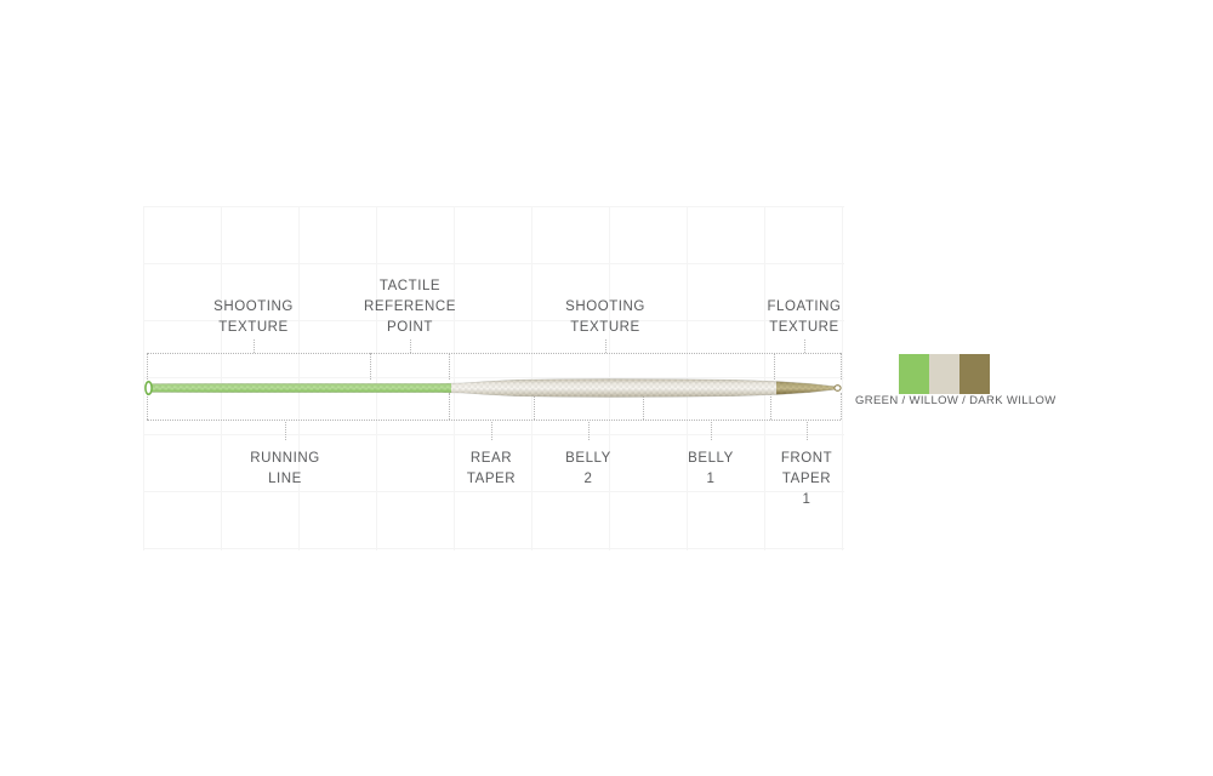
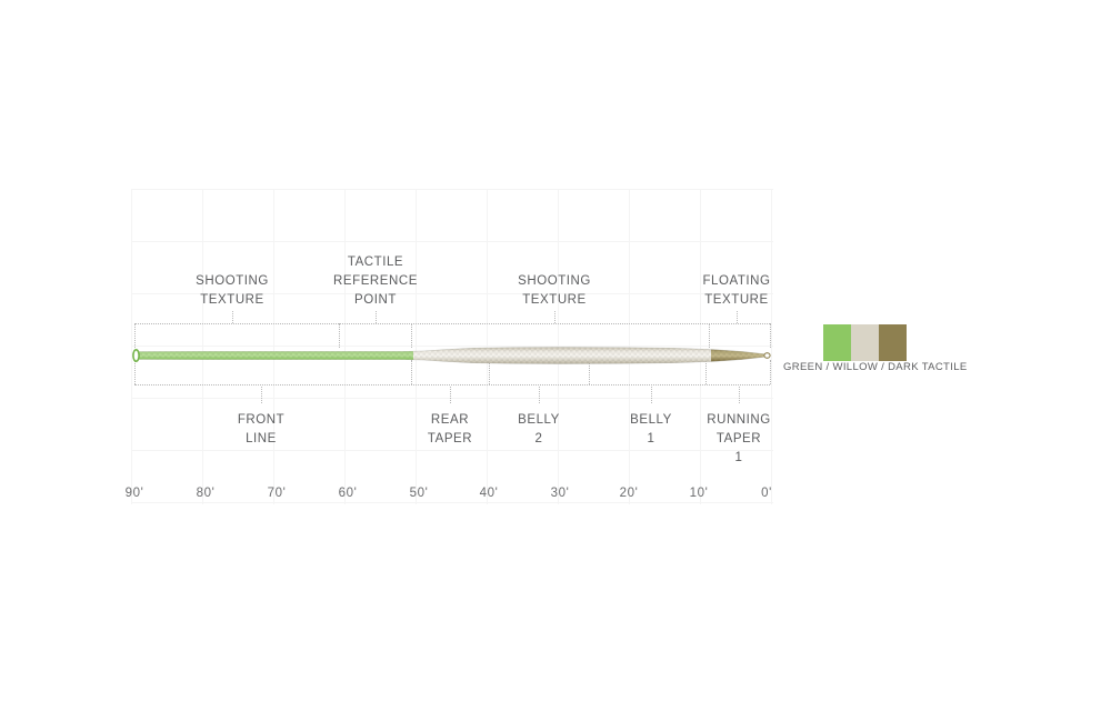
  SHOOTING
  TEXTURE
  TACTILE
  REFERENCE
  POINT
  SHOOTING
  TEXTURE
  FLOATING
  TEXTURE
- RUNNING
+ FRONT
  LINE
  REAR
  TAPER
  BELLY
  2
  BELLY
  1
- FRONT
+ RUNNING
  TAPER
  1
+ 90'
+ 80'
+ 70'
+ 60'
+ 50'
+ 40'
+ 30'
+ 20'
+ 10'
+ 0'
- GREEN / WILLOW / DARK WILLOW
+ GREEN / WILLOW / DARK TACTILE
